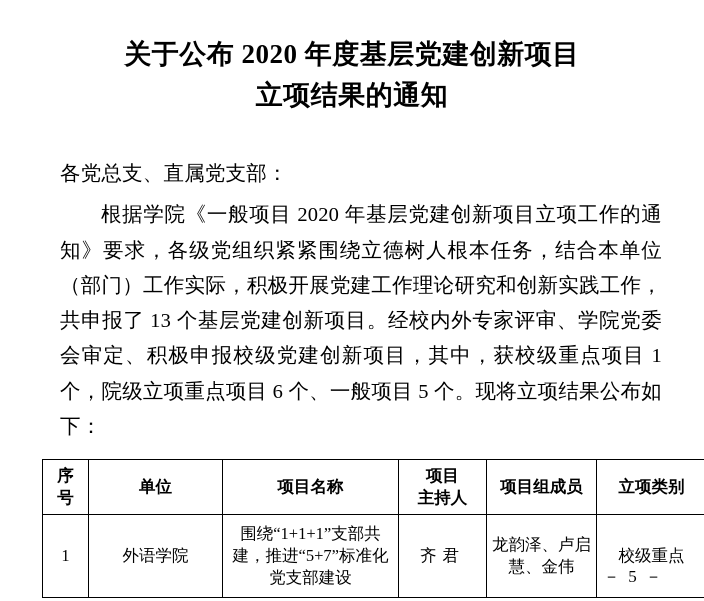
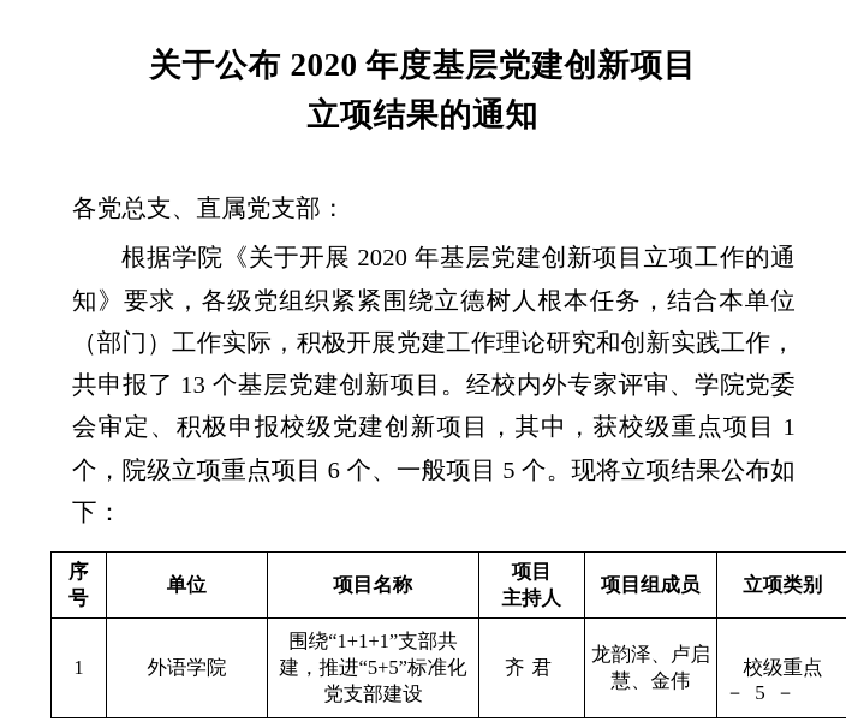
  关于公布 2020 年度基层党建创新项目
  立项结果的通知
  各党总支、直属党支部：
- 根据学院《一般项目 2020 年基层党建创新项目立项工作的通知》要求，各级党组织紧紧围绕立德树人根本任务，结合本单位（部门）工作实际，积极开展党建工作理论研究和创新实践工作，共申报了 13 个基层党建创新项目。经校内外专家评审、学院党委会审定、积极申报校级党建创新项目，其中，获校级重点项目 1 个，院级立项重点项目 6 个、一般项目 5 个。现将立项结果公布如下：
+ 根据学院《关于开展 2020 年基层党建创新项目立项工作的通知》要求，各级党组织紧紧围绕立德树人根本任务，结合本单位（部门）工作实际，积极开展党建工作理论研究和创新实践工作，共申报了 13 个基层党建创新项目。经校内外专家评审、学院党委会审定、积极申报校级党建创新项目，其中，获校级重点项目 1 个，院级立项重点项目 6 个、一般项目 5 个。现将立项结果公布如下：
  序 号	单位	项目名称	项目 主持人	项目组成员	立项类别
- 1	外语学院	围绕“1+1+1”支部共建，推进“5+7”标准化党支部建设	齐君	龙韵泽、卢启慧、金伟	校级重点
+ 1	外语学院	围绕“1+1+1”支部共建，推进“5+5”标准化党支部建设	齐君	龙韵泽、卢启慧、金伟	校级重点
  － 5 －
